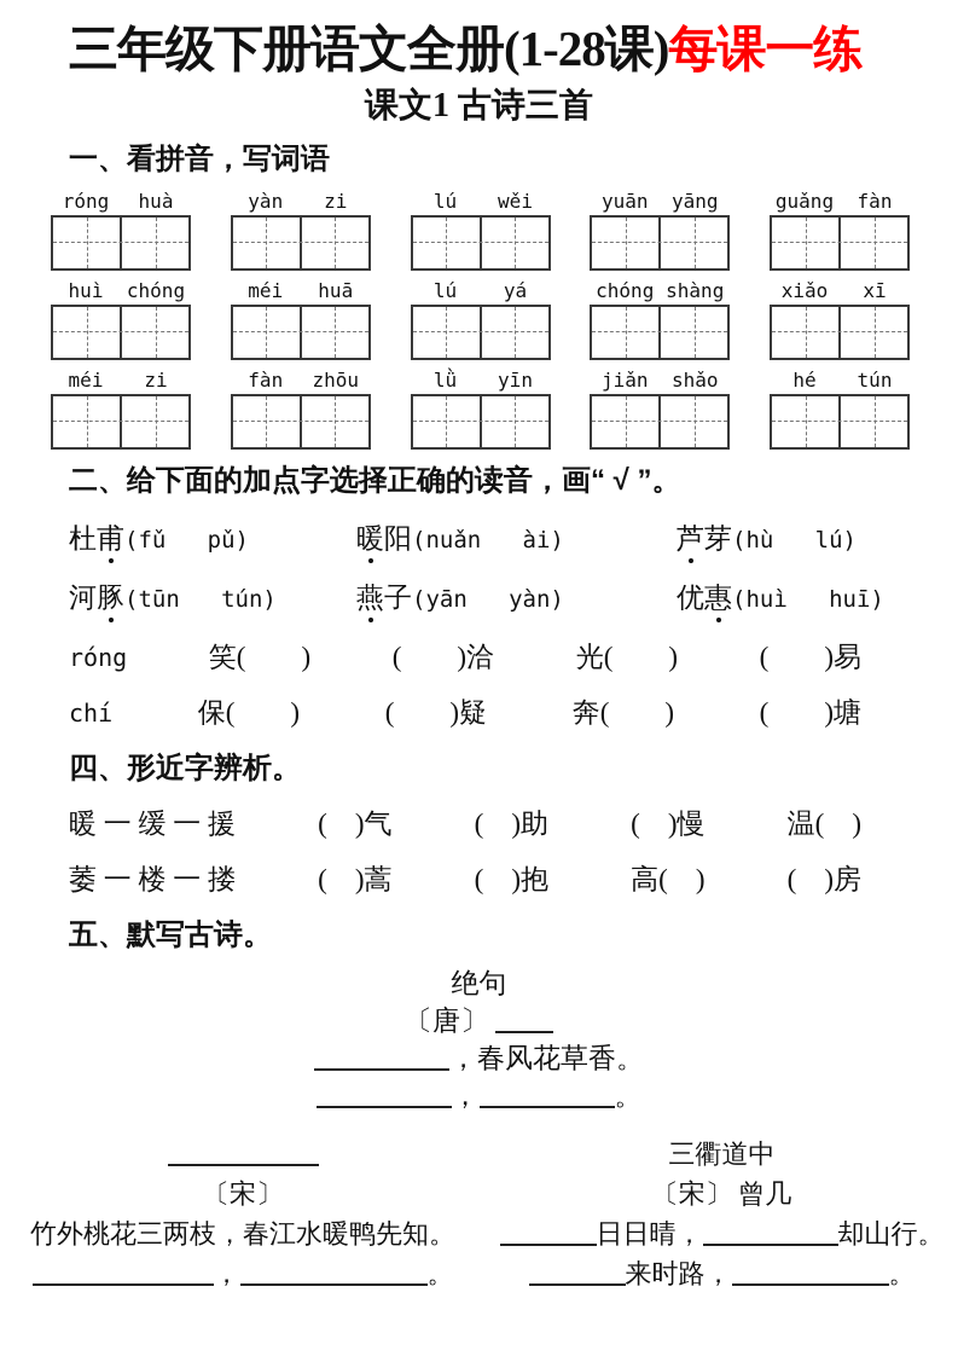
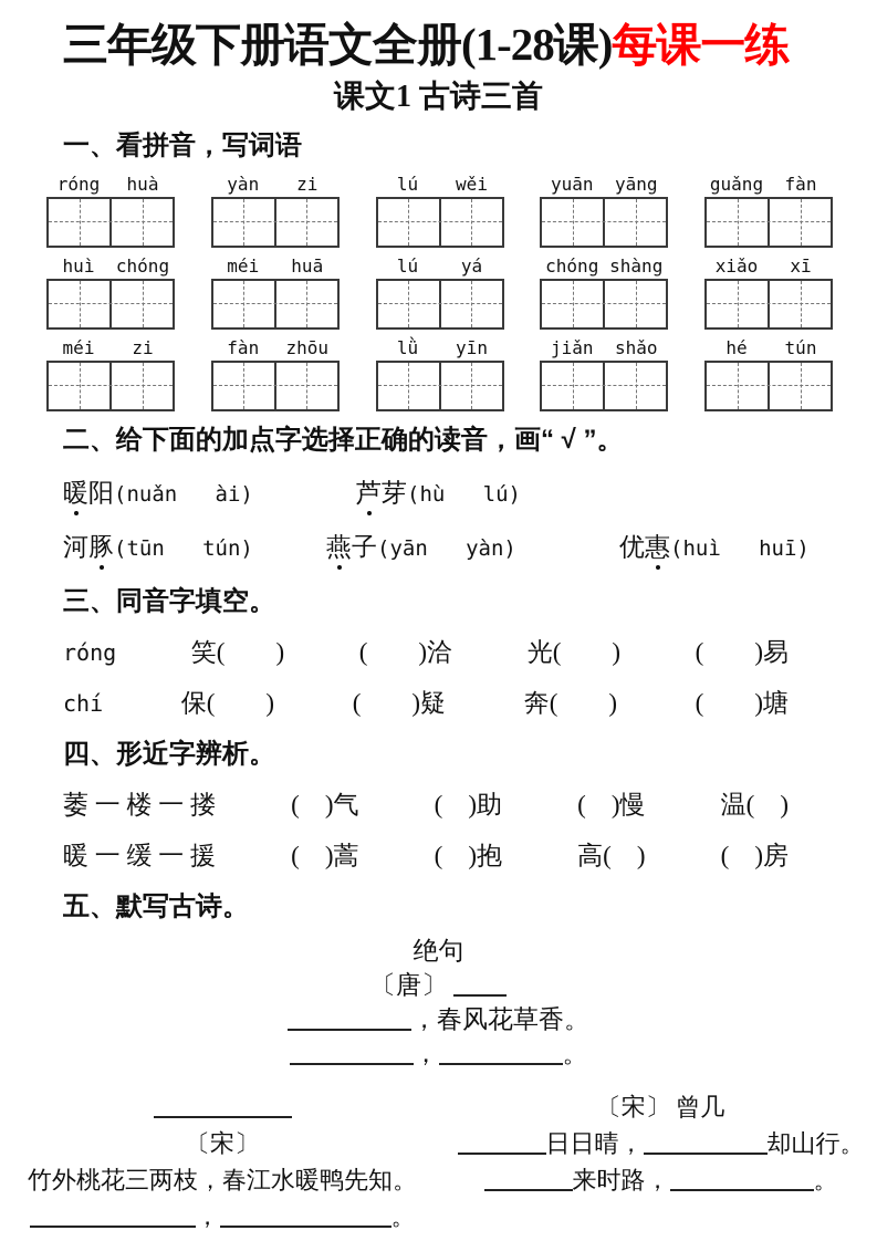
  三年级下册语文全册(1-28课)每课一练
  课文1 古诗三首
  一、看拼音，写词语
  róng
  huà
  yàn
  zi
  lú
  wěi
  yuān
  yāng
  guǎng
  fàn
  huì
  chóng
  méi
  huā
  lú
  yá
  chóng
  shàng
  xiǎo
  xī
  méi
  zi
  fàn
  zhōu
  lǜ
  yīn
  jiǎn
  shǎo
  hé
  tún
  二、给下面的加点字选择正确的读音，画“ √ ”。
- 杜甫(fǔ pǔ)
  暖阳(nuǎn ài)
  芦芽(hù lú)
  河豚(tūn tún)
  燕子(yān yàn)
  优惠(huì huī)
+ 三、同音字填空。
  róng
  笑( )
  ( )洽
  光( )
  ( )易
  chí
  保( )
  ( )疑
  奔( )
  ( )塘
  四、形近字辨析。
- 暖 一 缓 一 援
+ 萎 一 楼 一 搂
  ( )气
  ( )助
  ( )慢
  温( )
- 萎 一 楼 一 搂
+ 暖 一 缓 一 援
  ( )蒿
  ( )抱
  高( )
  ( )房
  五、默写古诗。
  绝句
  〔唐〕
  ，春风花草香。
  ， 。
  〔宋〕
  竹外桃花三两枝，春江水暖鸭先知。
  ， 。
- 三衢道中
  〔宋〕 曾几
  日日晴， 却山行。
  来时路， 。
